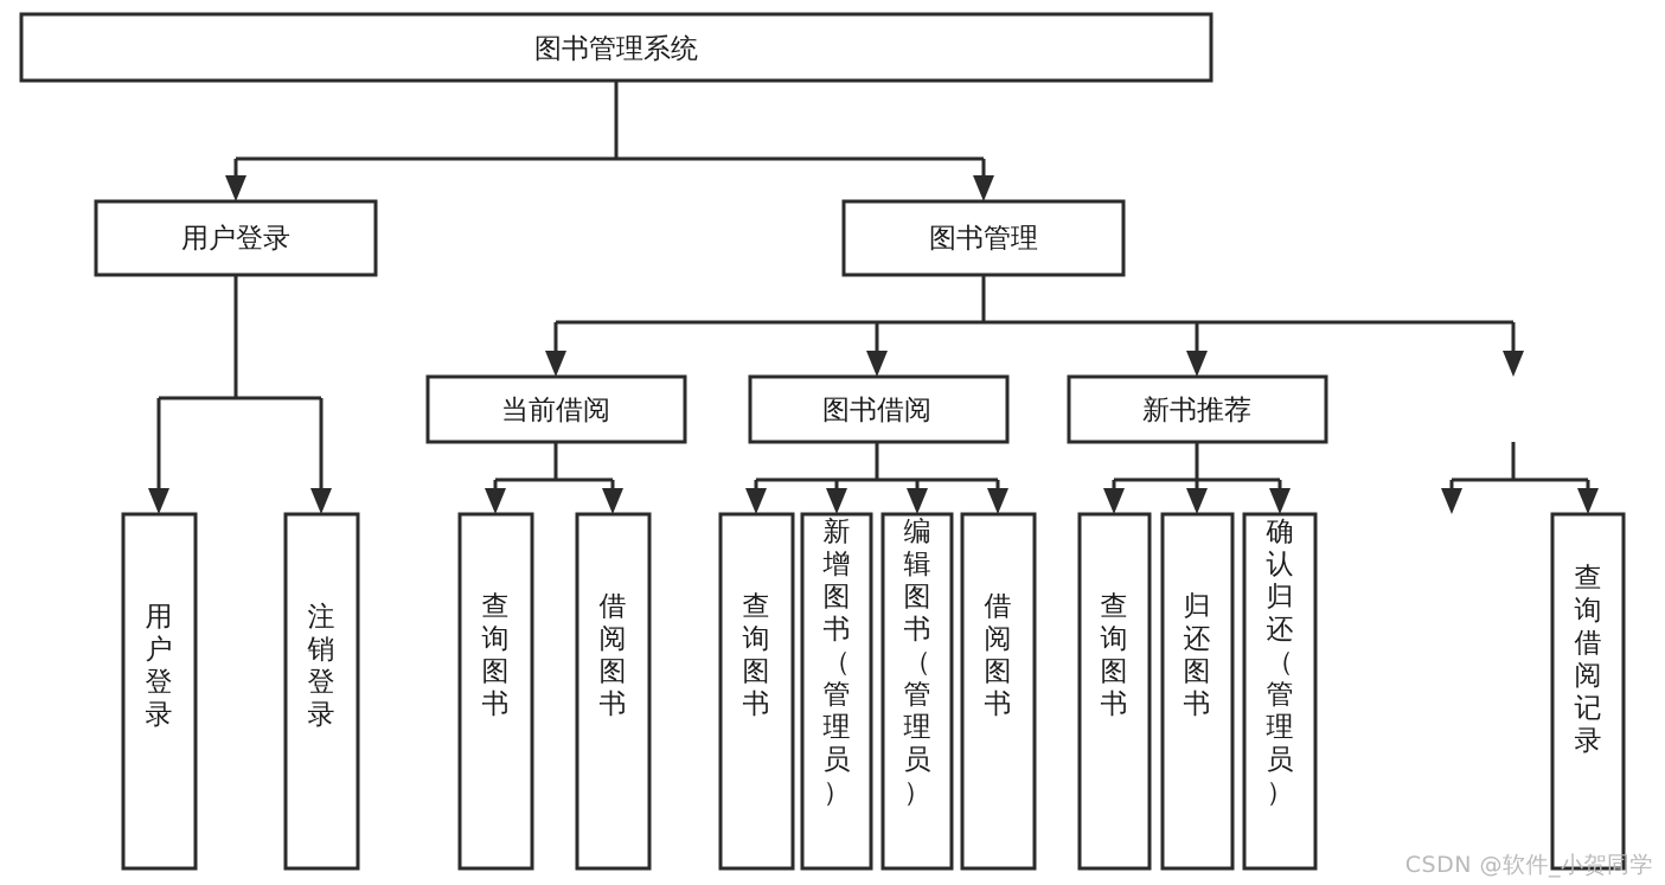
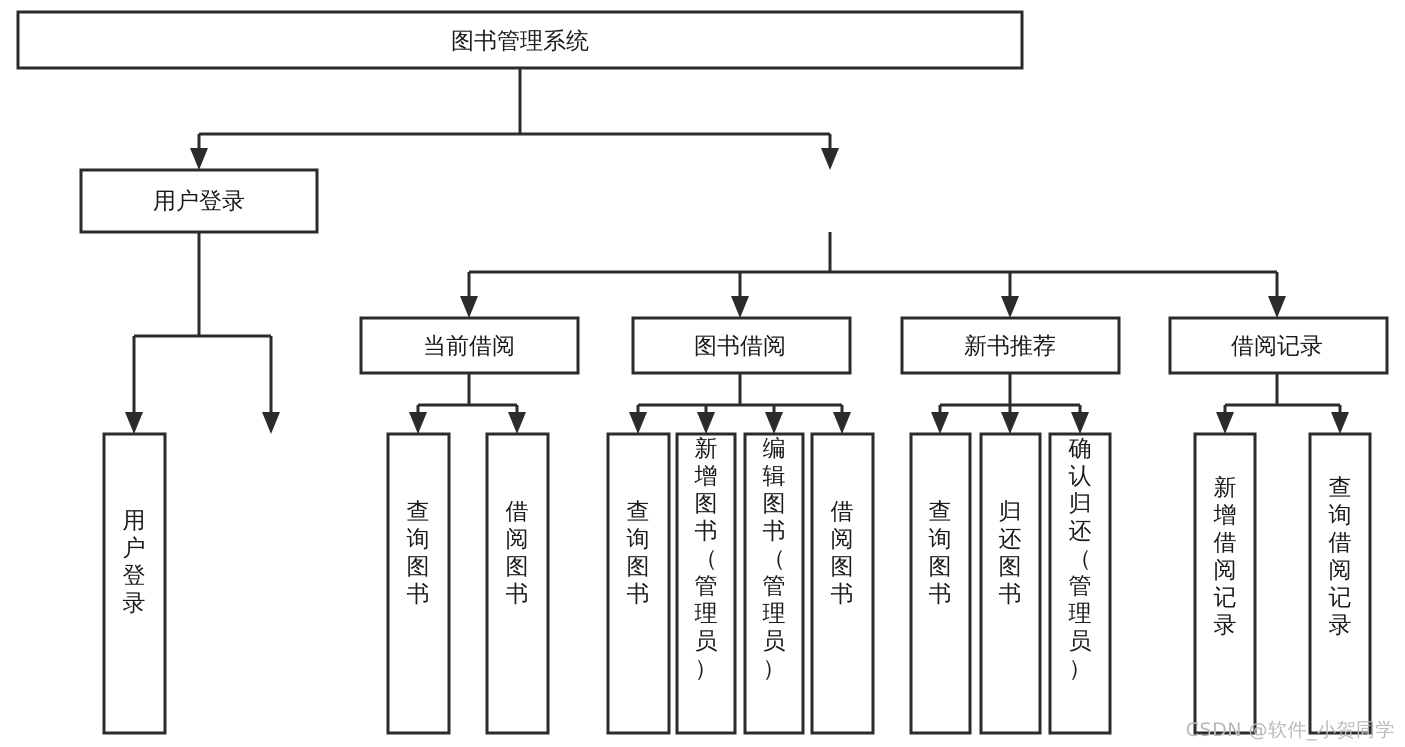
  图书管理系统
  用户登录
- 图书管理
  当前借阅
  图书借阅
  新书推荐
+ 借阅记录
  用户登录
- 注销登录
  查询图书
  借阅图书
  查询图书
  新增图书（管理员）
  编辑图书（管理员）
  借阅图书
  查询图书
  归还图书
  确认归还（管理员）
+ 新增借阅记录
  查询借阅记录
  CSDN @软件_小贺同学
